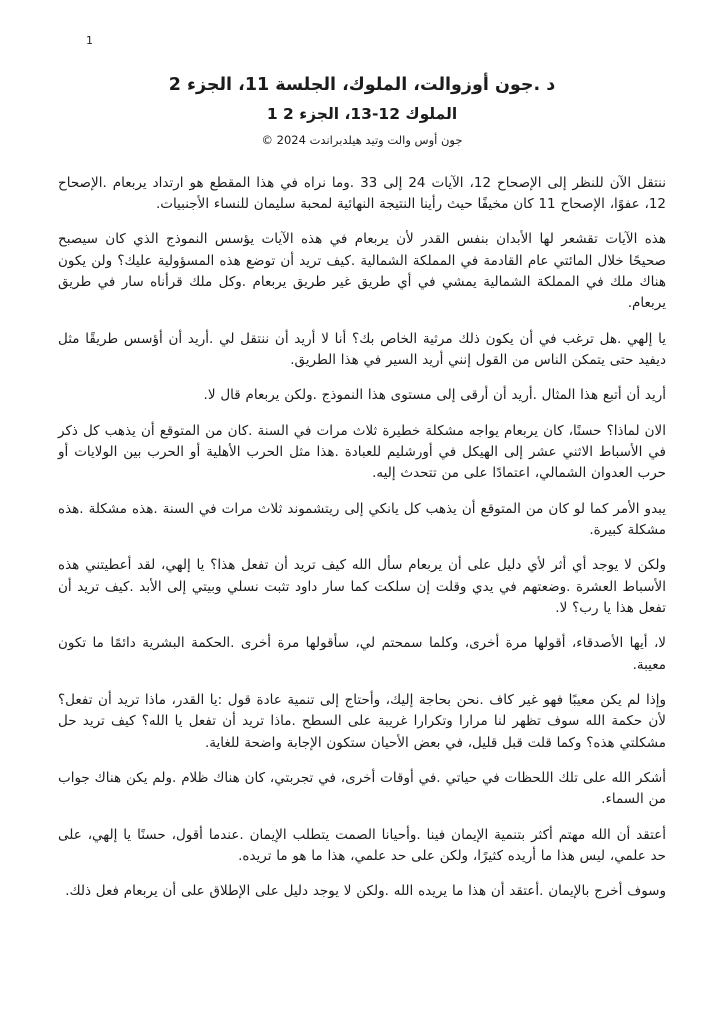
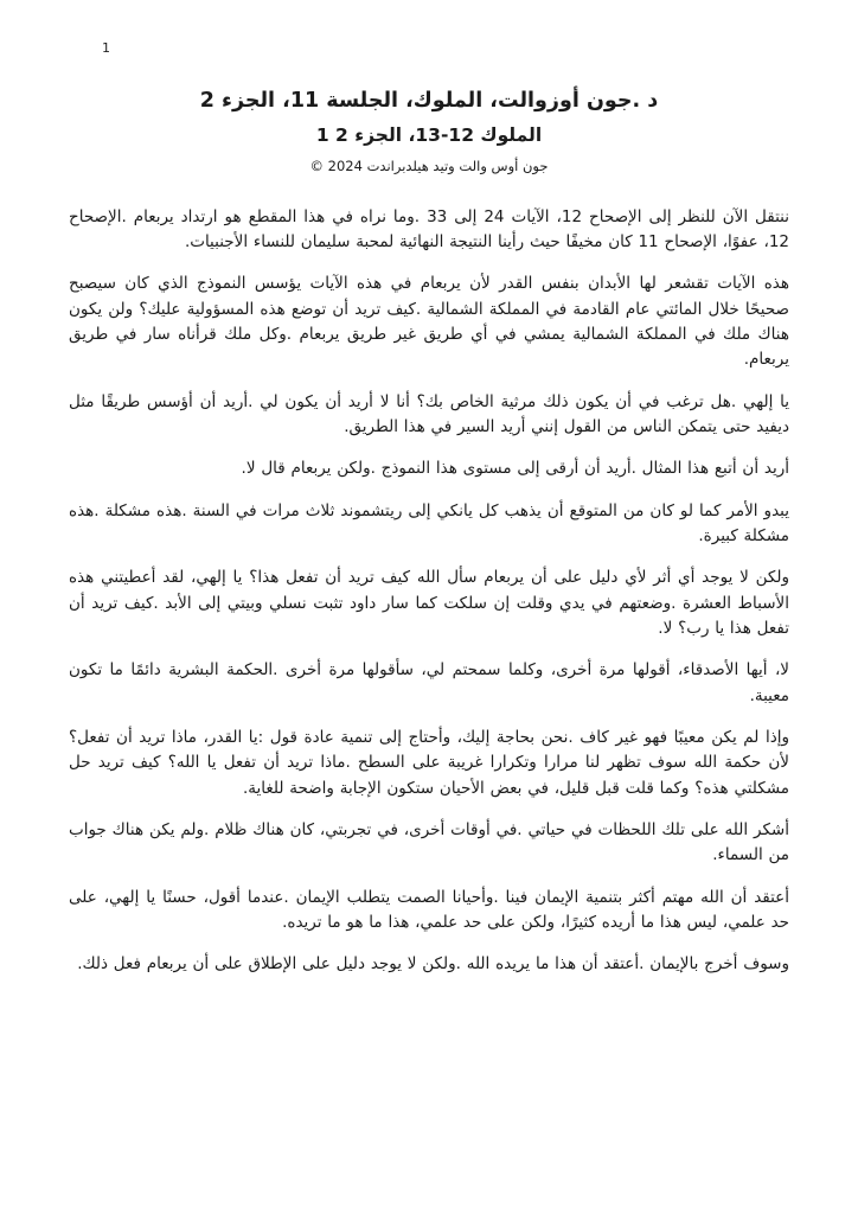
  1
  د .جون أوزوالت، الملوك، الجلسة 11، الجزء 2
  الملوك 12-13، الجزء 2 1
  جون أوس والت وتيد هيلدبراندت 2024 ©
  ننتقل الآن للنظر إلى الإصحاح 12، الآيات 24 إلى 33 .وما نراه في هذا المقطع هو ارتداد يربعام .الإصحاح 12، عفوًا، الإصحاح 11 كان مخيفًا حيث رأينا النتيجة النهائية لمحبة سليمان للنساء الأجنبيات.
  هذه الآيات تقشعر لها الأبدان بنفس القدر لأن يربعام في هذه الآيات يؤسس النموذج الذي كان سيصبح صحيحًا خلال المائتي عام القادمة في المملكة الشمالية .كيف تريد أن توضع هذه المسؤولية عليك؟ ولن يكون هناك ملك في المملكة الشمالية يمشي في أي طريق غير طريق يربعام .وكل ملك قرأناه سار في طريق يربعام.
- يا إلهي .هل ترغب في أن يكون ذلك مرثية الخاص بك؟ أنا لا أريد أن ننتقل لي .أريد أن أؤسس طريقًا مثل ديفيد حتى يتمكن الناس من القول إنني أريد السير في هذا الطريق.
+ يا إلهي .هل ترغب في أن يكون ذلك مرثية الخاص بك؟ أنا لا أريد أن يكون لي .أريد أن أؤسس طريقًا مثل ديفيد حتى يتمكن الناس من القول إنني أريد السير في هذا الطريق.
  أريد أن أتبع هذا المثال .أريد أن أرقى إلى مستوى هذا النموذج .ولكن يربعام قال لا.
- الان لماذا؟ حسنًا، كان يربعام يواجه مشكلة خطيرة ثلاث مرات في السنة .كان من المتوقع أن يذهب كل ذكر في الأسباط الاثني عشر إلى الهيكل في أورشليم للعبادة .هذا مثل الحرب الأهلية أو الحرب بين الولايات أو حرب العدوان الشمالي، اعتمادًا على من تتحدث إليه.
  يبدو الأمر كما لو كان من المتوقع أن يذهب كل يانكي إلى ريتشموند ثلاث مرات في السنة .هذه مشكلة .هذه مشكلة كبيرة.
  ولكن لا يوجد أي أثر لأي دليل على أن يربعام سأل الله كيف تريد أن تفعل هذا؟ يا إلهي، لقد أعطيتني هذه الأسباط العشرة .وضعتهم في يدي وقلت إن سلكت كما سار داود تثبت نسلي وبيتي إلى الأبد .كيف تريد أن تفعل هذا يا رب؟ لا.
  لا، أيها الأصدقاء، أقولها مرة أخرى، وكلما سمحتم لي، سأقولها مرة أخرى .الحكمة البشرية دائمًا ما تكون معيبة.
  وإذا لم يكن معيبًا فهو غير كاف .نحن بحاجة إليك، وأحتاج إلى تنمية عادة قول :يا القدر، ماذا تريد أن تفعل؟ لأن حكمة الله سوف تظهر لنا مرارا وتكرارا غريبة على السطح .ماذا تريد أن تفعل يا الله؟ كيف تريد حل مشكلتي هذه؟ وكما قلت قبل قليل، في بعض الأحيان ستكون الإجابة واضحة للغاية.
  أشكر الله على تلك اللحظات في حياتي .في أوقات أخرى، في تجربتي، كان هناك ظلام .ولم يكن هناك جواب من السماء.
  أعتقد أن الله مهتم أكثر بتنمية الإيمان فينا .وأحيانا الصمت يتطلب الإيمان .عندما أقول، حسنًا يا إلهي، على حد علمي، ليس هذا ما أريده كثيرًا، ولكن على حد علمي، هذا ما هو ما تريده.
  وسوف أخرج بالإيمان .أعتقد أن هذا ما يريده الله .ولكن لا يوجد دليل على الإطلاق على أن يربعام فعل ذلك.
